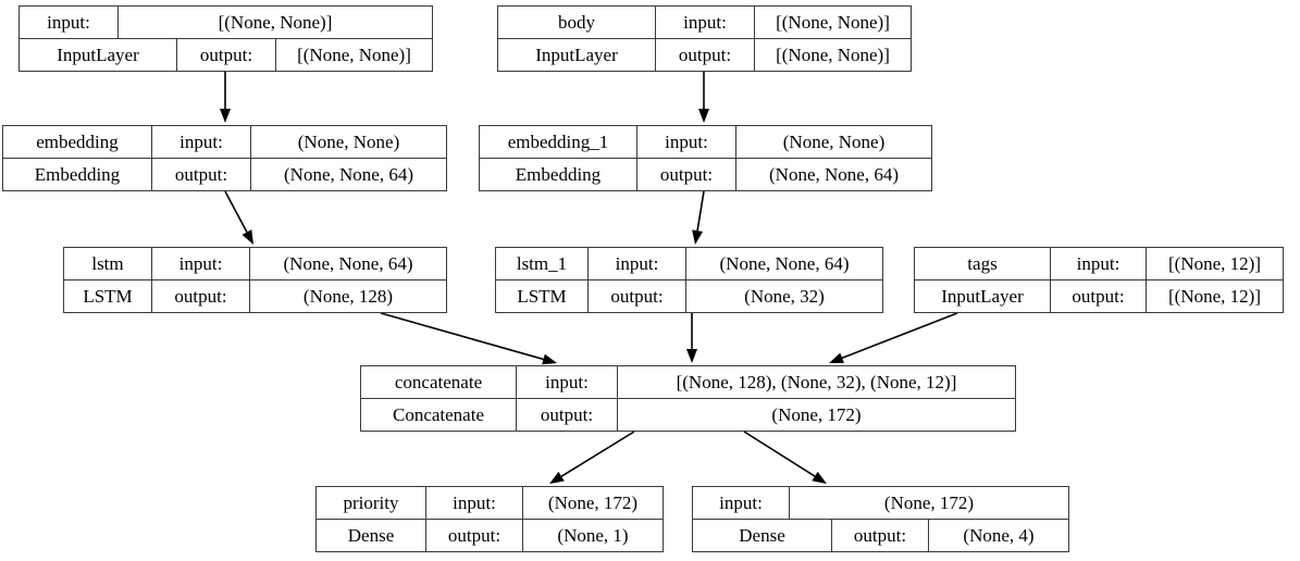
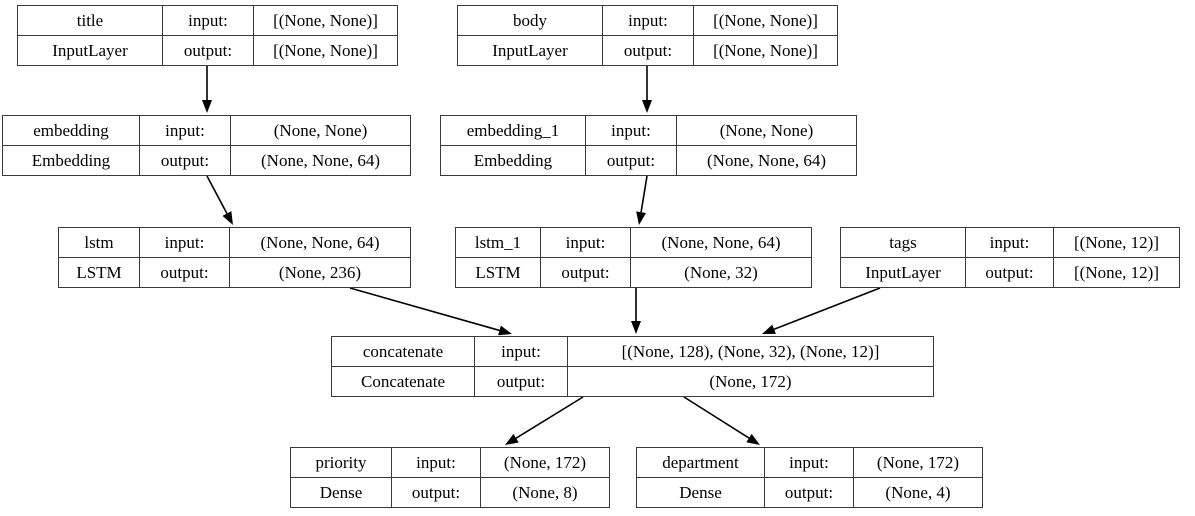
+ title
  input:
  [(None, None)]
  InputLayer
  output:
  [(None, None)]
  body
  input:
  [(None, None)]
  InputLayer
  output:
  [(None, None)]
  embedding
  input:
  (None, None)
  Embedding
  output:
  (None, None, 64)
  embedding_1
  input:
  (None, None)
  Embedding
  output:
  (None, None, 64)
  lstm
  input:
  (None, None, 64)
  LSTM
  output:
- (None, 128)
+ (None, 236)
  lstm_1
  input:
  (None, None, 64)
  LSTM
  output:
  (None, 32)
  tags
  input:
  [(None, 12)]
  InputLayer
  output:
  [(None, 12)]
  concatenate
  input:
  [(None, 128), (None, 32), (None, 12)]
  Concatenate
  output:
  (None, 172)
  priority
  input:
  (None, 172)
  Dense
  output:
- (None, 1)
+ (None, 8)
+ department
  input:
  (None, 172)
  Dense
  output:
  (None, 4)
